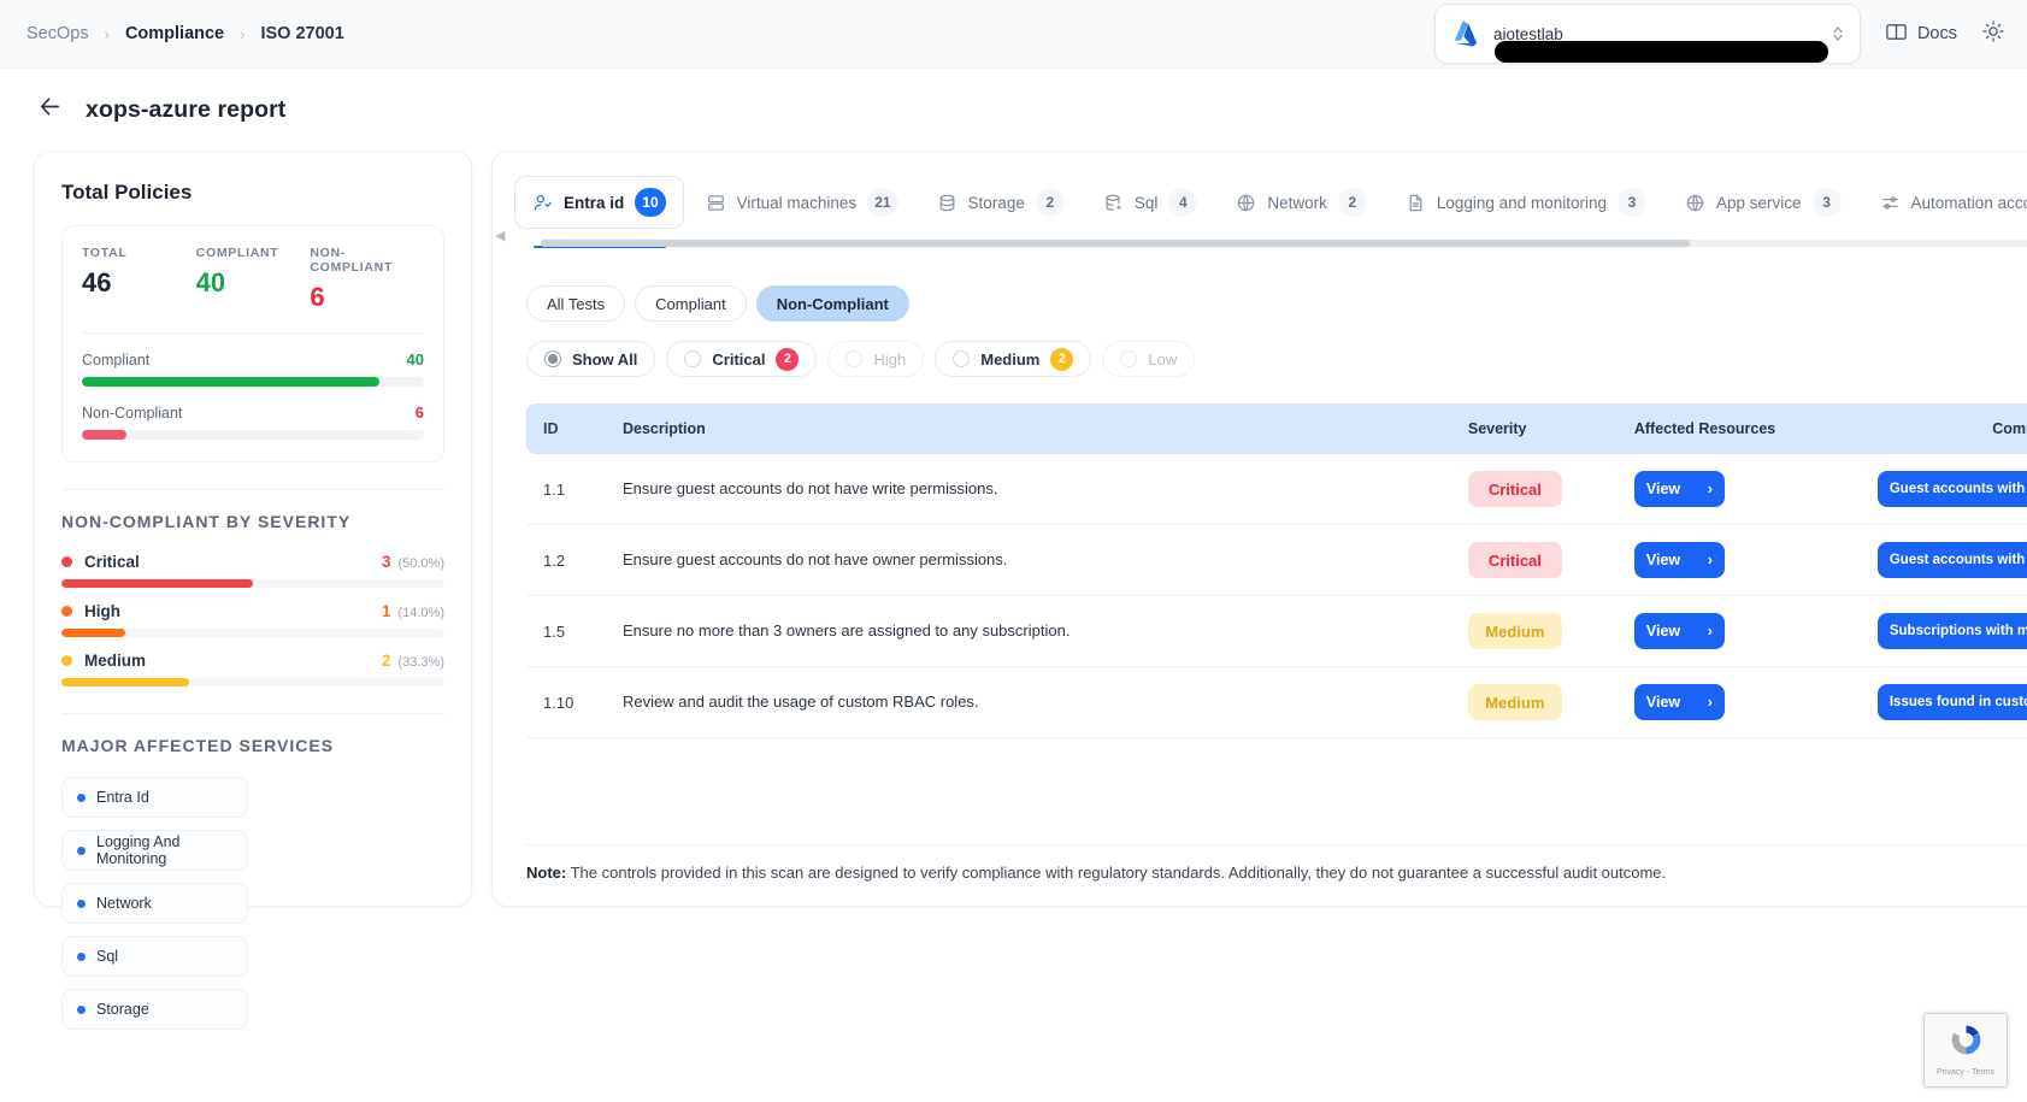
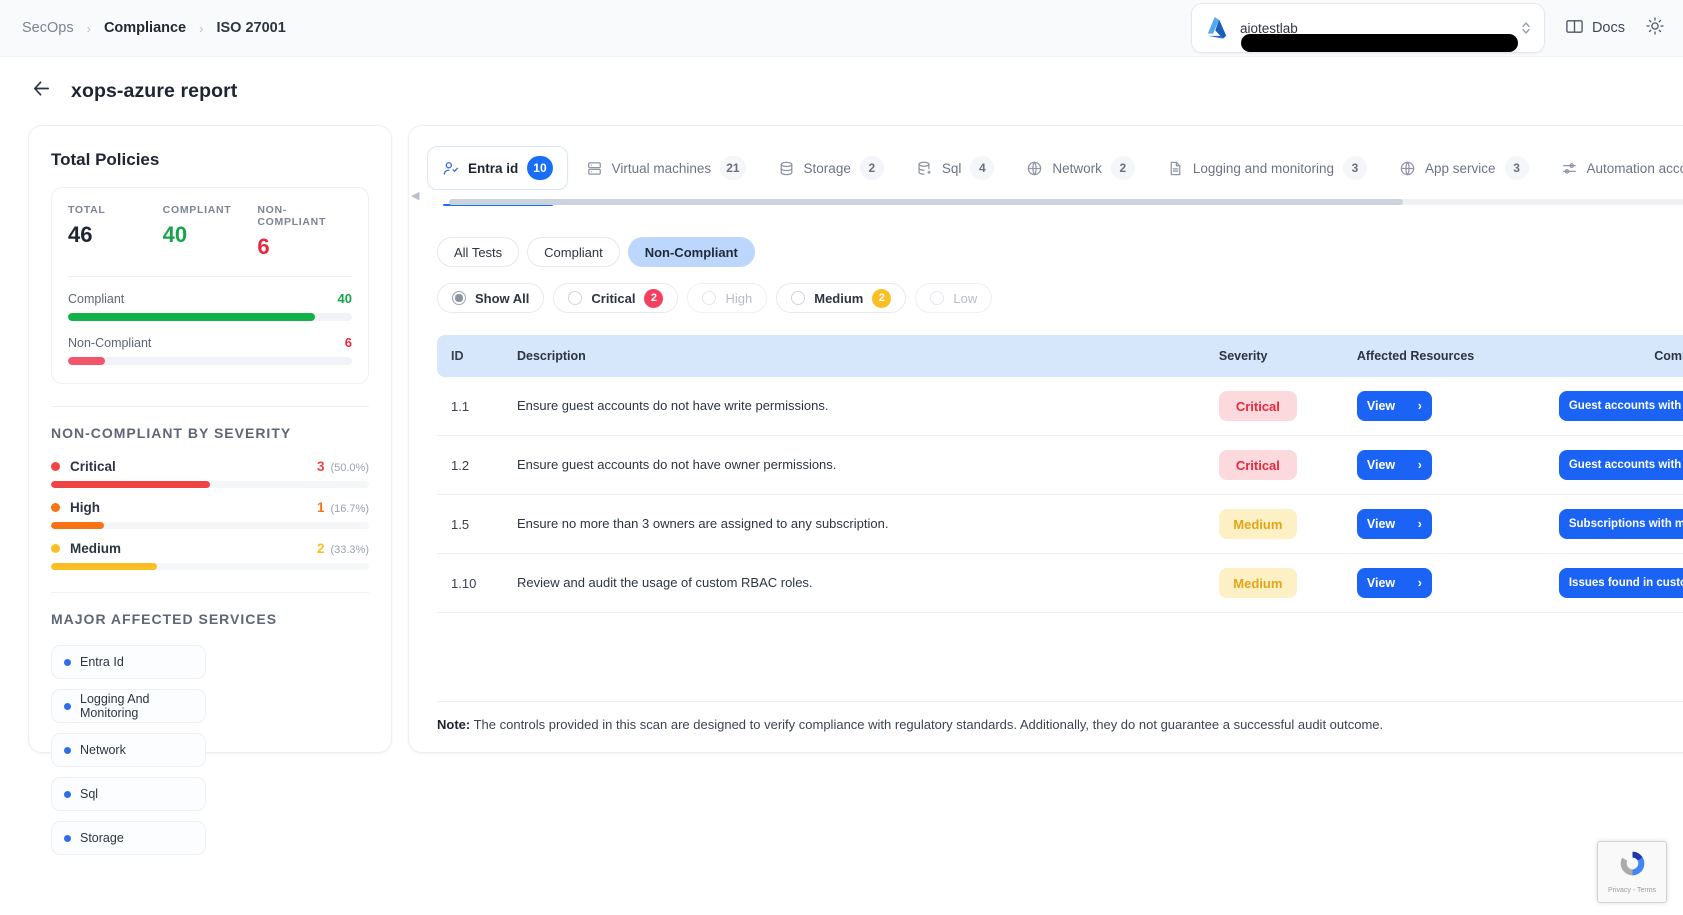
  SecOps
  ›
  Compliance
  ›
  ISO 27001
  aiotestlab
  Docs
  xops-azure report
  Total Policies
  TOTAL
  46
  COMPLIANT
  40
  NON-COMPLIANT
  6
  Compliant
  40
  Non-Compliant
  6
  NON-COMPLIANT BY SEVERITY
  Critical
  3
  (50.0%)
  High
  1
- (14.0%)
+ (16.7%)
  Medium
  2
  (33.3%)
  MAJOR AFFECTED SERVICES
  Entra Id
  Logging And Monitoring
  Network
  Sql
  Storage
  ◀
  Entra id
  10
  Virtual machines
  21
  Storage
  2
  Sql
  4
  Network
  2
  Logging and monitoring
  3
  App service
  3
  Automation acc
  All Tests
  Compliant
  Non-Compliant
  Show All
  Critical
  2
  High
  Medium
  2
  Low
  ID	Description	Severity	Affected Resources	Com
  1.1	Ensure guest accounts do not have write permissions.	Critical	View ›	Guest accounts with
  1.2	Ensure guest accounts do not have owner permissions.	Critical	View ›	Guest accounts with
  1.5	Ensure no more than 3 owners are assigned to any subscription.	Medium	View ›	Subscriptions with m
  1.10	Review and audit the usage of custom RBAC roles.	Medium	View ›	Issues found in cust
  Note: The controls provided in this scan are designed to verify compliance with regulatory standards. Additionally, they do not guarantee a successful audit outcome.
